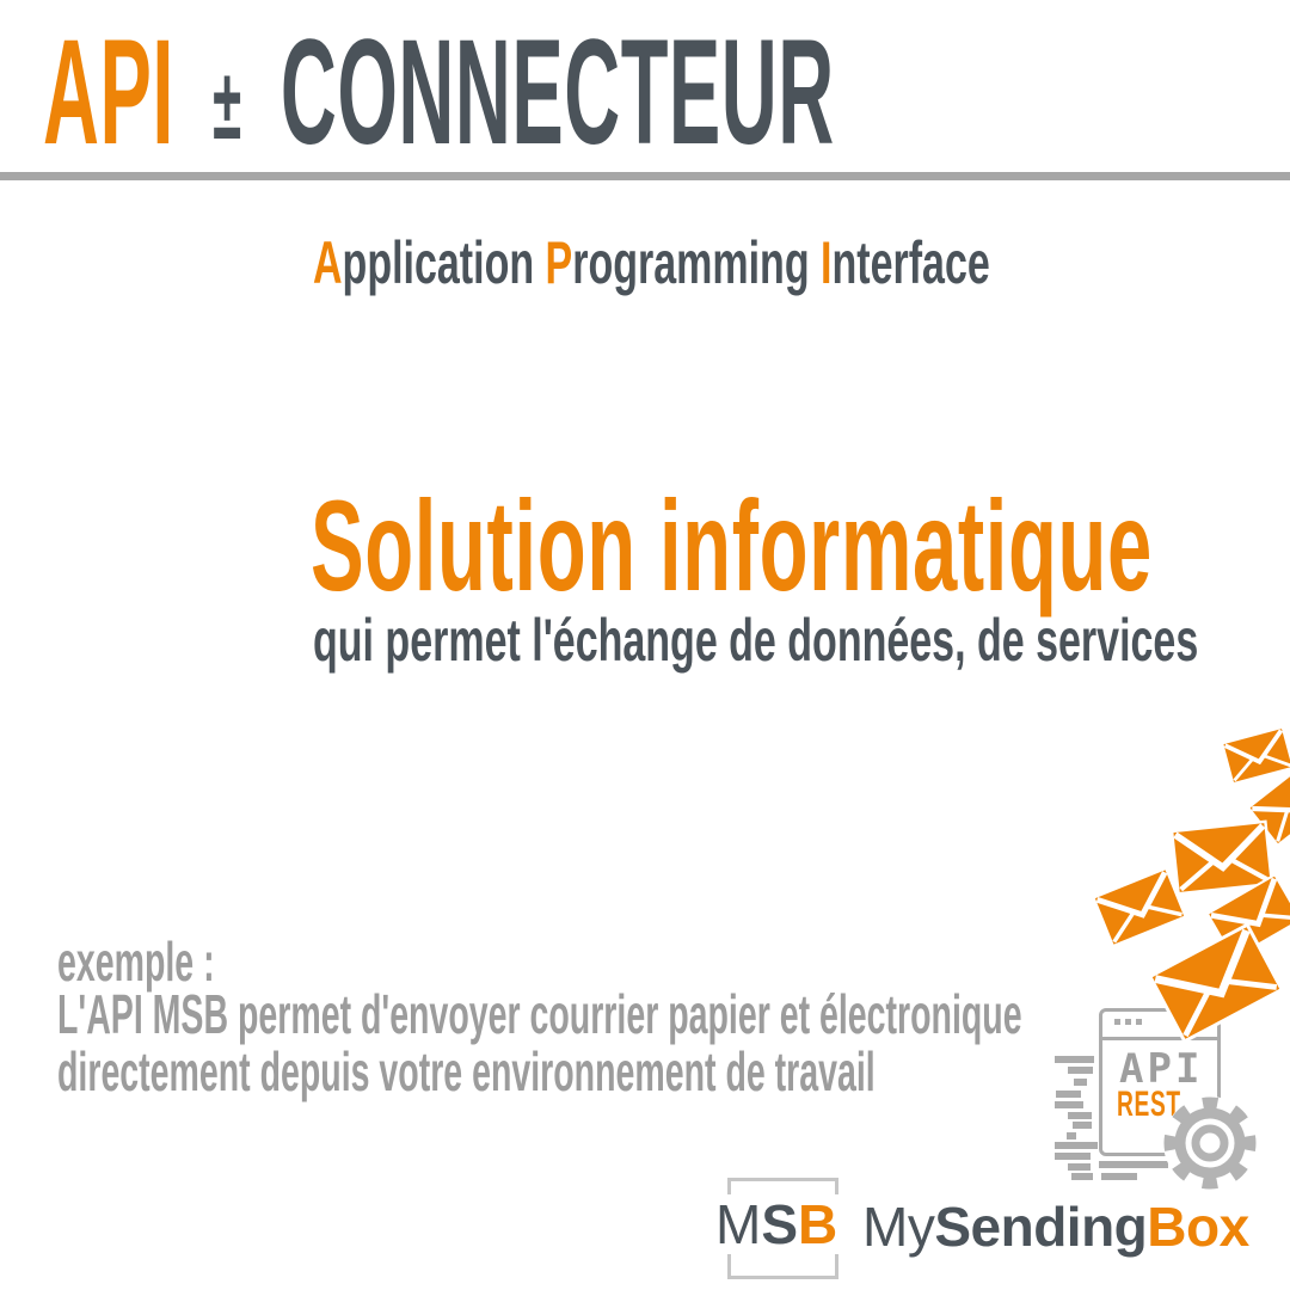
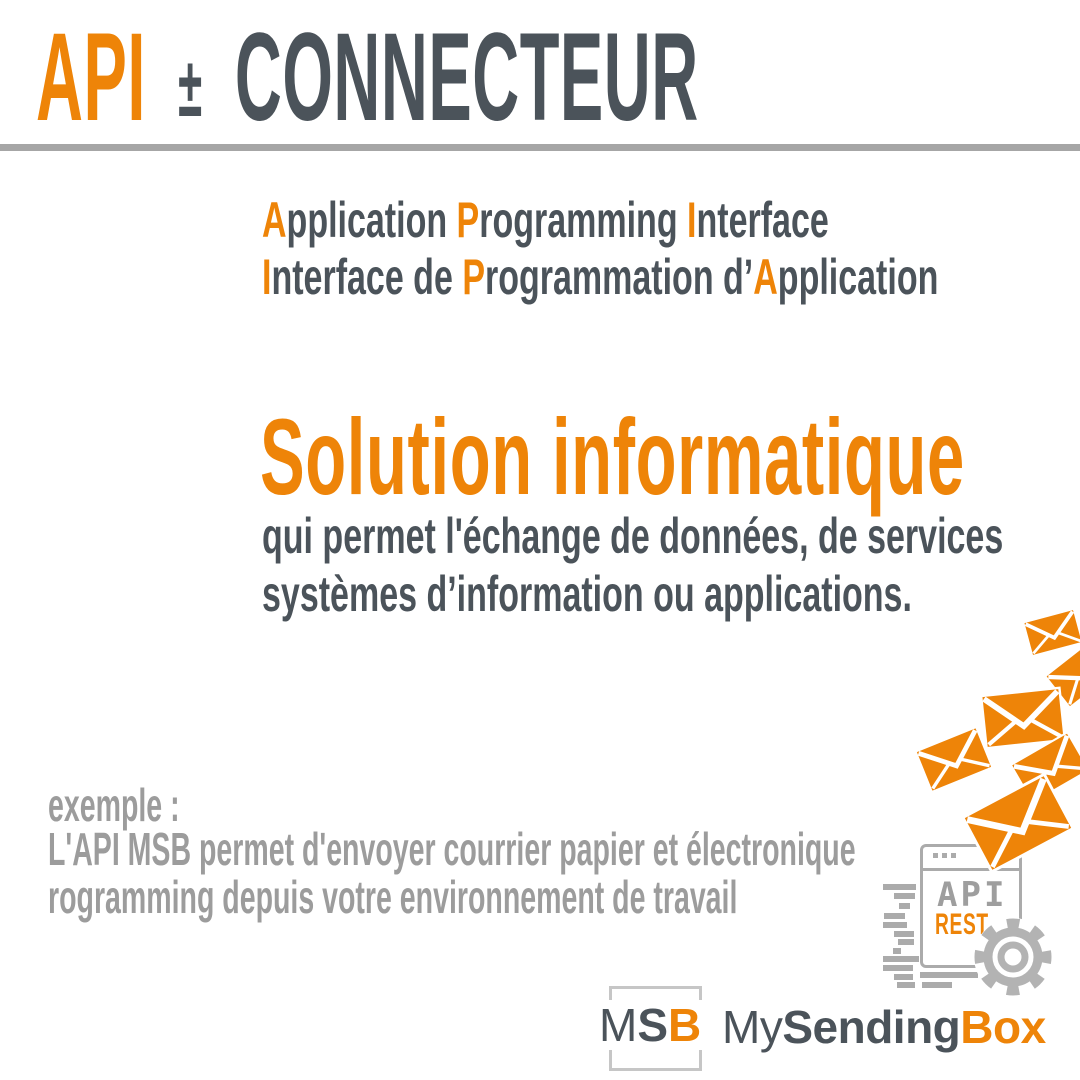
  API ± CONNECTEUR
  Application Programming Interface
+ Interface de Programmation d’Application
  Solution informatique
  qui permet l'échange de données, de services
+ systèmes d’information ou applications.
  exemple :
  L'API MSB permet d'envoyer courrier papier et électronique
- directement depuis votre environnement de travail
+ rogramming depuis votre environnement de travail
  API
  REST
  MSB
  MySendingBox
